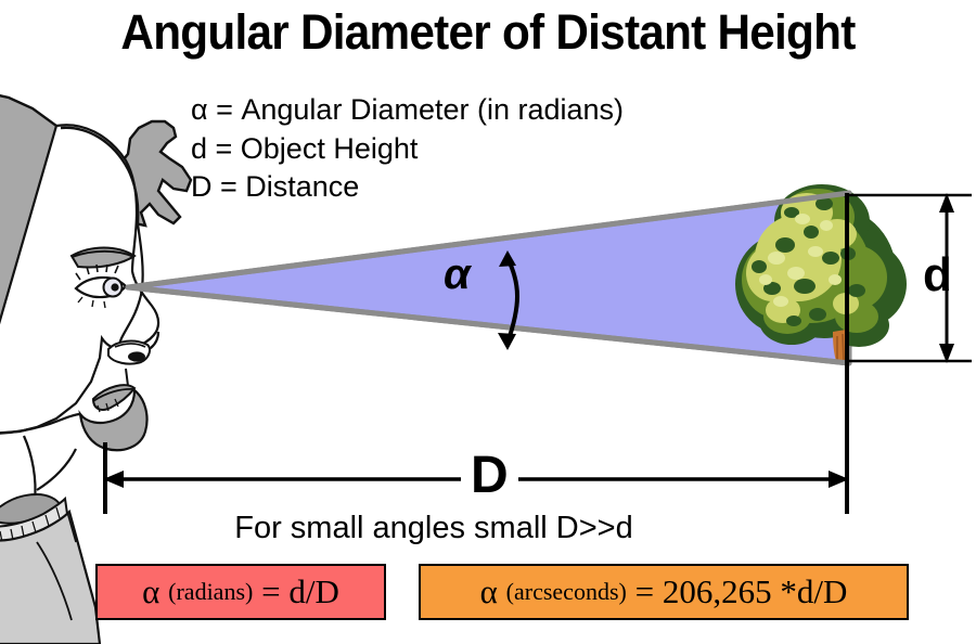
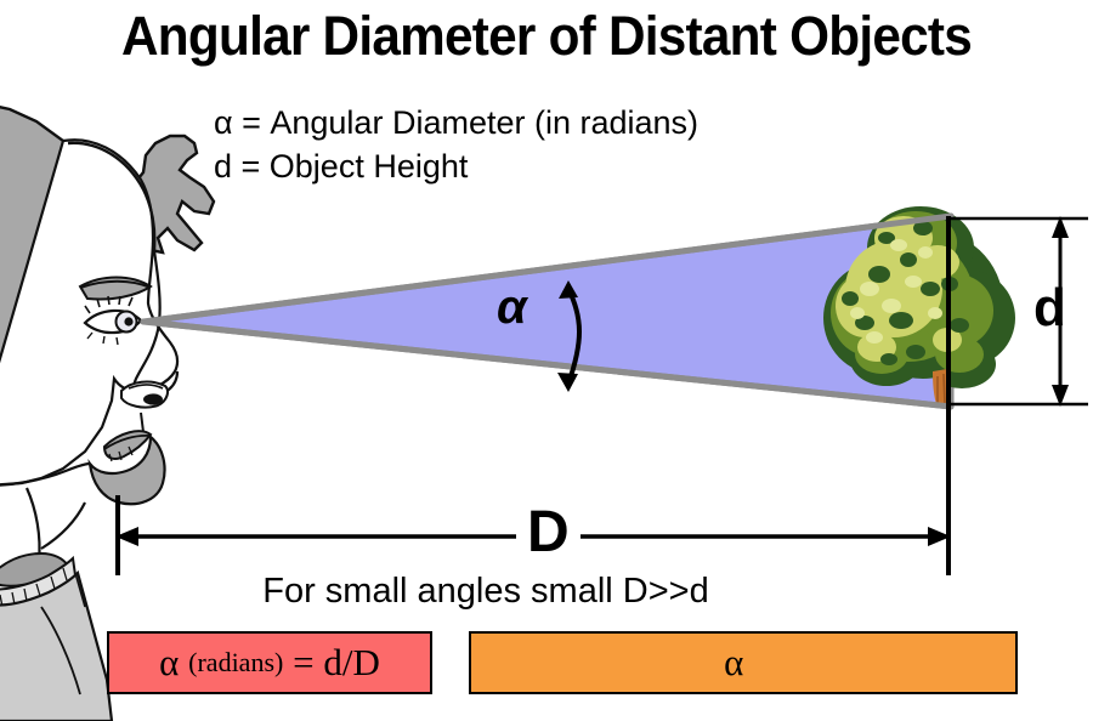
- Angular Diameter of Distant Height
+ Angular Diameter of Distant Objects
  α = Angular Diameter (in radians)
  d = Object Height
- D = Distance
  α
  d
  D
  For small angles small D>>d
  α
  (radians)
  = d/D
  α
- (arcseconds)
- = 206,265 *d/D
